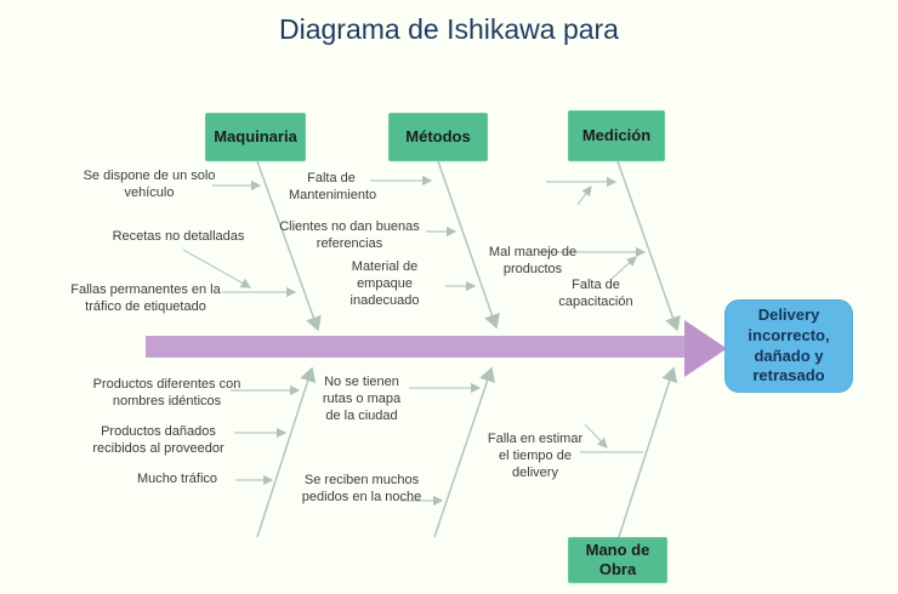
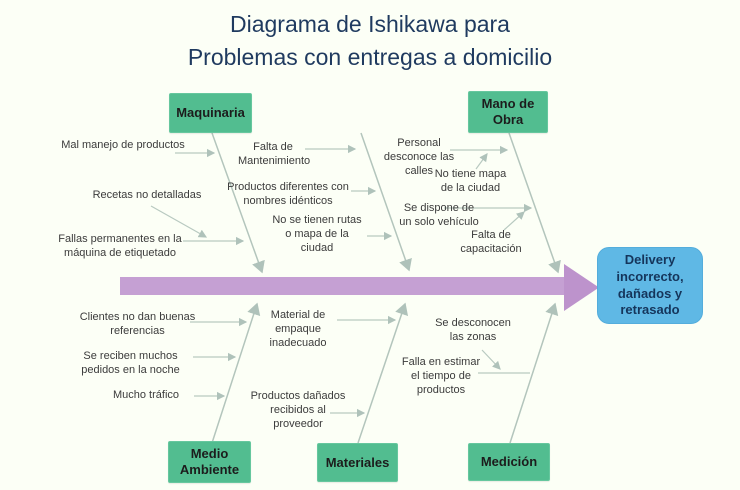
  Diagrama de Ishikawa para
+ Problemas con entregas a domicilio
  Maquinaria
- Métodos
- Medición
+ Mano de Obra
+ Medio Ambiente
+ Materiales
- Mano de Obra
+ Medición
- Se dispone de un solo vehículo
+ Mal manejo de productos
  Recetas no detalladas
- Fallas permanentes en la tráfico de etiquetado
+ Fallas permanentes en la máquina de etiquetado
  Falta de Mantenimiento
- Clientes no dan buenas referencias
+ Productos diferentes con nombres idénticos
- Material de empaque inadecuado
+ No se tienen rutas o mapa de la ciudad
+ Personal desconoce las calles
+ No tiene mapa de la ciudad
- Mal manejo de productos
+ Se dispone de un solo vehículo
  Falta de capacitación
- Productos diferentes con nombres idénticos
+ Clientes no dan buenas referencias
- Productos dañados recibidos al proveedor
+ Se reciben muchos pedidos en la noche
  Mucho tráfico
- No se tienen rutas o mapa de la ciudad
+ Material de empaque inadecuado
- Se reciben muchos pedidos en la noche
+ Productos dañados recibidos al proveedor
+ Se desconocen las zonas
- Falla en estimar el tiempo de delivery
+ Falla en estimar el tiempo de productos
- Delivery incorrecto, dañado y retrasado
+ Delivery incorrecto, dañados y retrasado
